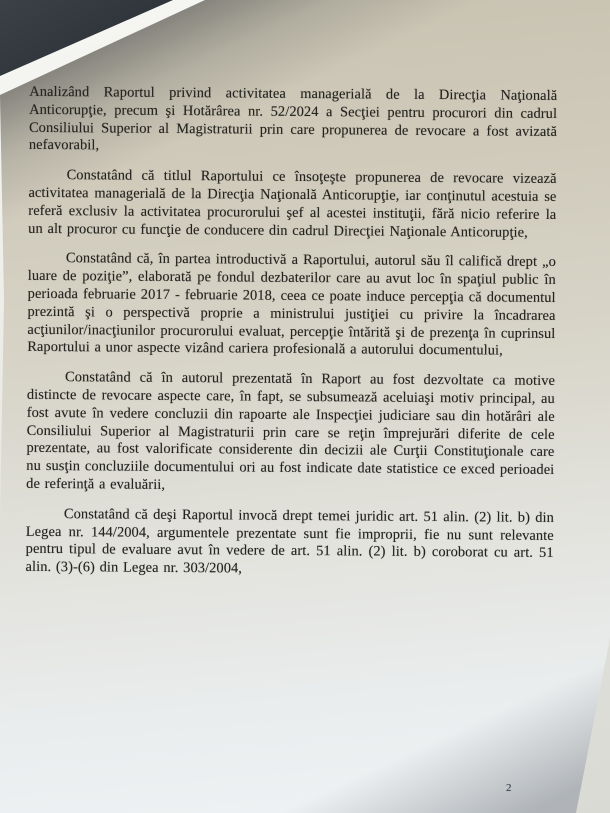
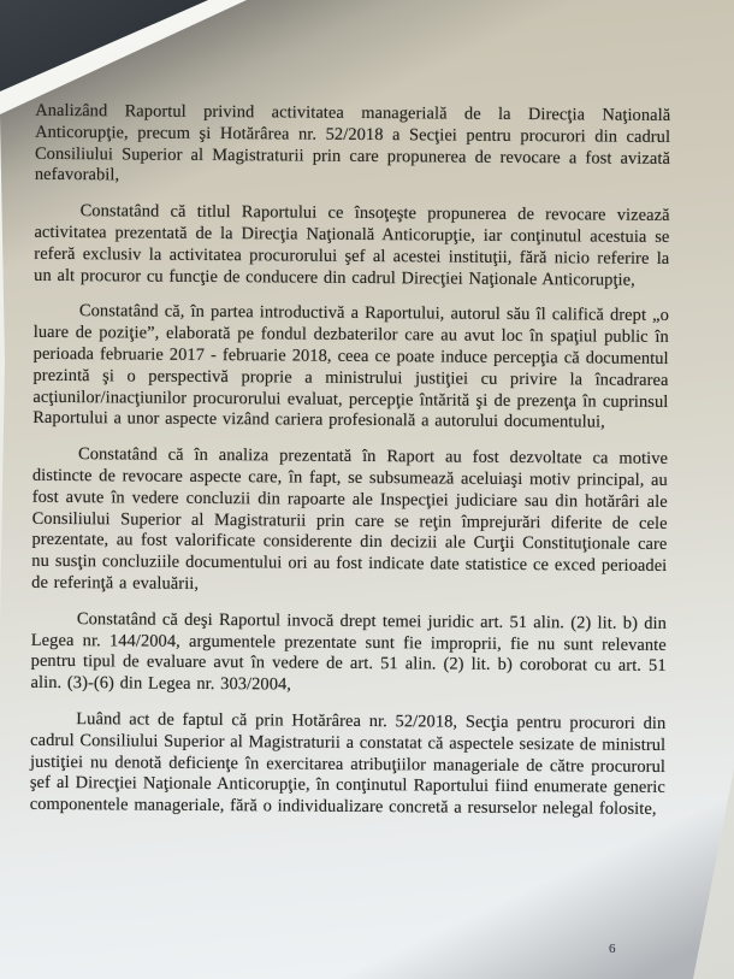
- Analizând Raportul privind activitatea managerială de la Direcţia Naţională Anticorupţie, precum şi Hotărârea nr. 52/2024 a Secţiei pentru procurori din cadrul Consiliului Superior al Magistraturii prin care propunerea de revocare a fost avizată nefavorabil,
+ Analizând Raportul privind activitatea managerială de la Direcţia Naţională Anticorupţie, precum şi Hotărârea nr. 52/2018 a Secţiei pentru procurori din cadrul Consiliului Superior al Magistraturii prin care propunerea de revocare a fost avizată nefavorabil,
- Constatând că titlul Raportului ce însoţeşte propunerea de revocare vizează activitatea managerială de la Direcţia Naţională Anticorupţie, iar conţinutul acestuia se referă exclusiv la activitatea procurorului şef al acestei instituţii, fără nicio referire la un alt procuror cu funcţie de conducere din cadrul Direcţiei Naţionale Anticorupţie,
+ Constatând că titlul Raportului ce însoţeşte propunerea de revocare vizează activitatea prezentată de la Direcţia Naţională Anticorupţie, iar conţinutul acestuia se referă exclusiv la activitatea procurorului şef al acestei instituţii, fără nicio referire la un alt procuror cu funcţie de conducere din cadrul Direcţiei Naţionale Anticorupţie,
  Constatând că, în partea introductivă a Raportului, autorul său îl califică drept „o luare de poziţie”, elaborată pe fondul dezbaterilor care au avut loc în spaţiul public în perioada februarie 2017 - februarie 2018, ceea ce poate induce percepţia că documentul prezintă şi o perspectivă proprie a ministrului justiţiei cu privire la încadrarea acţiunilor/inacţiunilor procurorului evaluat, percepţie întărită şi de prezenţa în cuprinsul Raportului a unor aspecte vizând cariera profesională a autorului documentului,
- Constatând că în autorul prezentată în Raport au fost dezvoltate ca motive distincte de revocare aspecte care, în fapt, se subsumează aceluiaşi motiv principal, au fost avute în vedere concluzii din rapoarte ale Inspecţiei judiciare sau din hotărâri ale Consiliului Superior al Magistraturii prin care se reţin împrejurări diferite de cele prezentate, au fost valorificate considerente din decizii ale Curţii Constituţionale care nu susţin concluziile documentului ori au fost indicate date statistice ce exced perioadei de referinţă a evaluării,
+ Constatând că în analiza prezentată în Raport au fost dezvoltate ca motive distincte de revocare aspecte care, în fapt, se subsumează aceluiaşi motiv principal, au fost avute în vedere concluzii din rapoarte ale Inspecţiei judiciare sau din hotărâri ale Consiliului Superior al Magistraturii prin care se reţin împrejurări diferite de cele prezentate, au fost valorificate considerente din decizii ale Curţii Constituţionale care nu susţin concluziile documentului ori au fost indicate date statistice ce exced perioadei de referinţă a evaluării,
  Constatând că deşi Raportul invocă drept temei juridic art. 51 alin. (2) lit. b) din Legea nr. 144/2004, argumentele prezentate sunt fie improprii, fie nu sunt relevante pentru tipul de evaluare avut în vedere de art. 51 alin. (2) lit. b) coroborat cu art. 51 alin. (3)-(6) din Legea nr. 303/2004,
+ Luând act de faptul că prin Hotărârea nr. 52/2018, Secţia pentru procurori din cadrul Consiliului Superior al Magistraturii a constatat că aspectele sesizate de ministrul justiţiei nu denotă deficienţe în exercitarea atribuţiilor manageriale de către procurorul şef al Direcţiei Naţionale Anticorupţie, în conţinutul Raportului fiind enumerate generic componentele manageriale, fără o individualizare concretă a resurselor nelegal folosite,
- 2
+ 6
